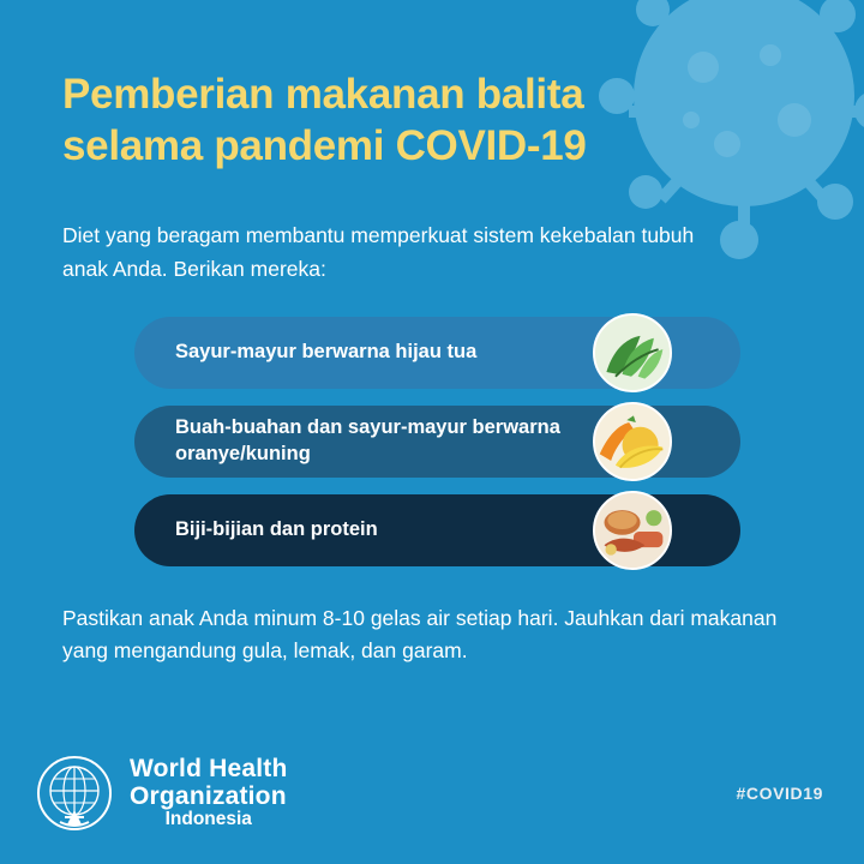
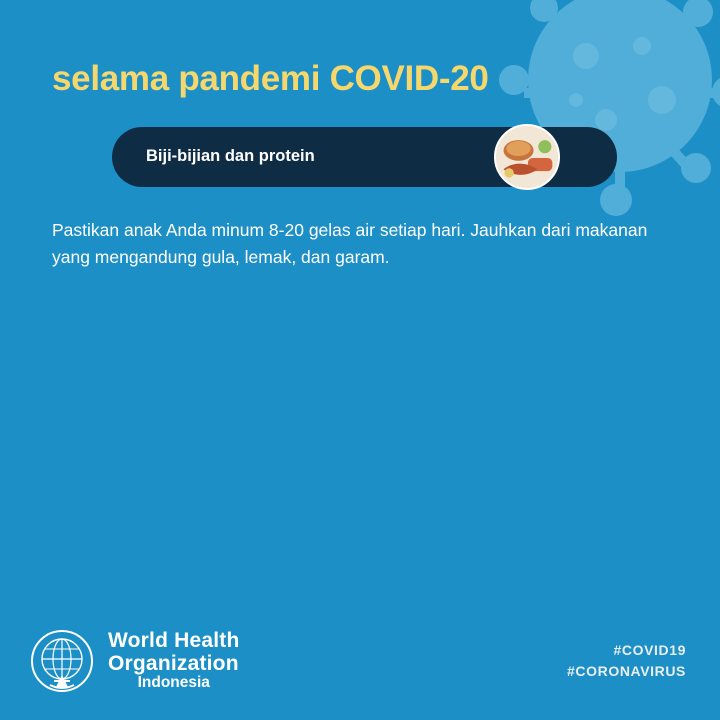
- Pemberian makanan balita
- selama pandemi COVID-19
+ selama pandemi COVID-20
- Diet yang beragam membantu memperkuat sistem kekebalan tubuh anak Anda. Berikan mereka:
- Sayur-mayur berwarna hijau tua
- Buah-buahan dan sayur-mayur berwarna oranye/kuning
  Biji-bijian dan protein
- Pastikan anak Anda minum 8-10 gelas air setiap hari. Jauhkan dari makanan yang mengandung gula, lemak, dan garam.
+ Pastikan anak Anda minum 8-20 gelas air setiap hari. Jauhkan dari makanan yang mengandung gula, lemak, dan garam.
  World Health
  Organization
  Indonesia
  #COVID19
+ #CORONAVIRUS
